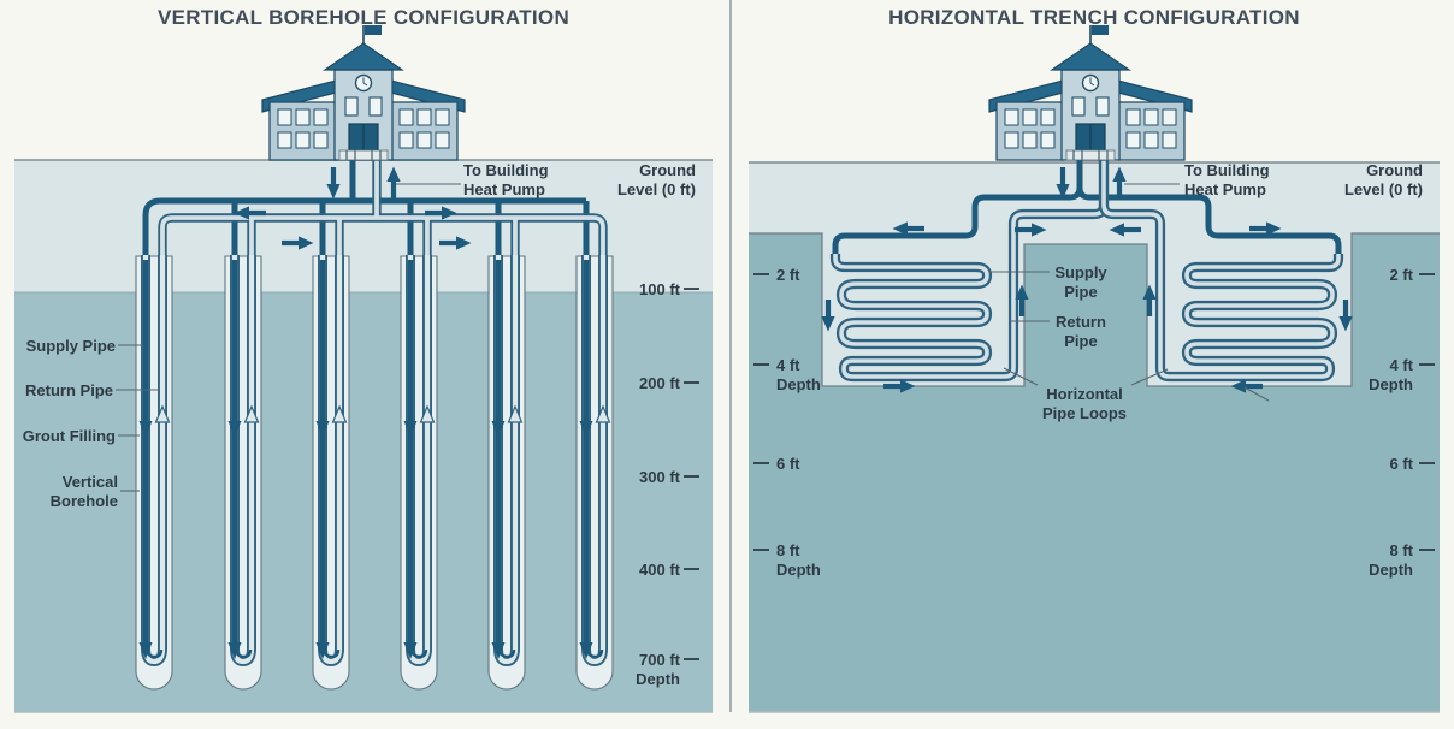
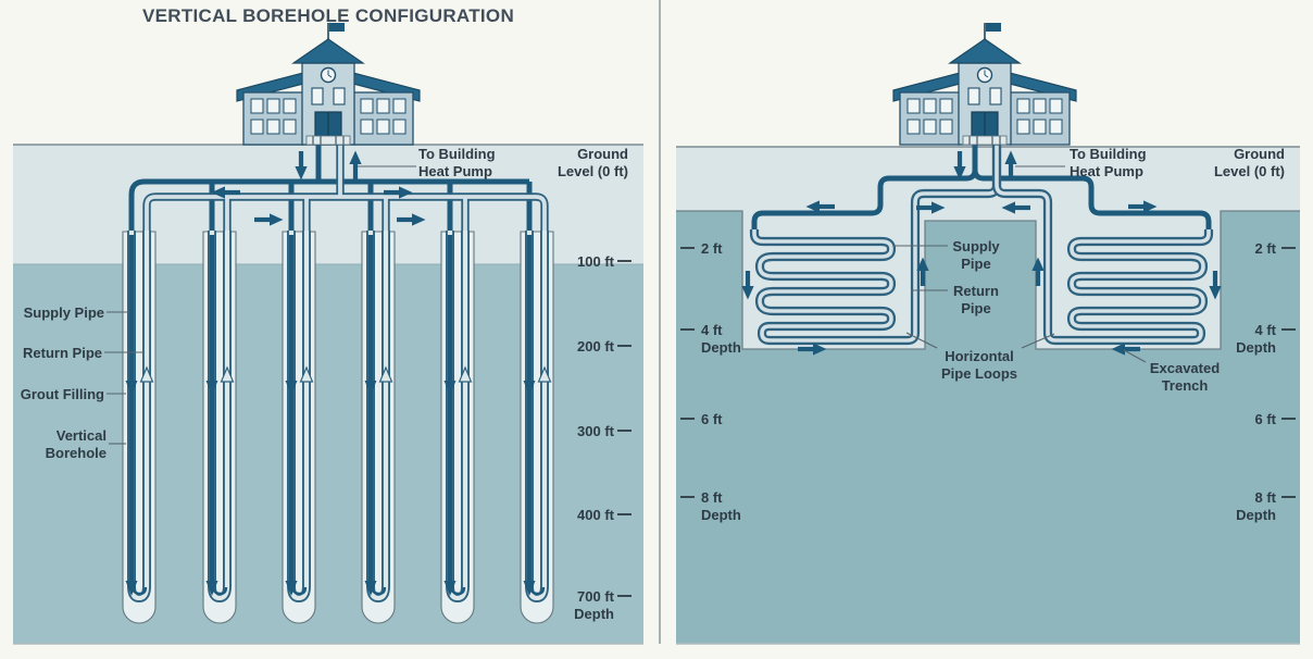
  VERTICAL BOREHOLE CONFIGURATION
  To Building
  Heat Pump
  Ground
  Level (0 ft)
  Supply Pipe
  Return Pipe
  Grout Filling
  Vertical
  Borehole
  100 ft
  200 ft
  300 ft
  400 ft
  700 ft
  Depth
- HORIZONTAL TRENCH CONFIGURATION
  To Building
  Heat Pump
  Ground
  Level (0 ft)
  Supply
  Pipe
  Return
  Pipe
  Horizontal
  Pipe Loops
+ Excavated
+ Trench
  2 ft
  4 ft
  Depth
  6 ft
  8 ft
  Depth
  2 ft
  4 ft
  Depth
  6 ft
  8 ft
  Depth
